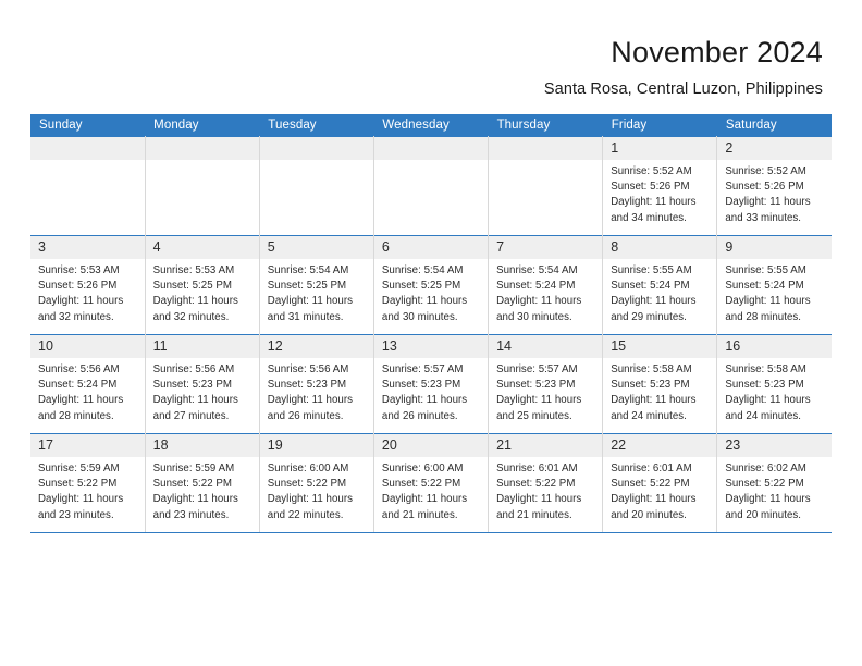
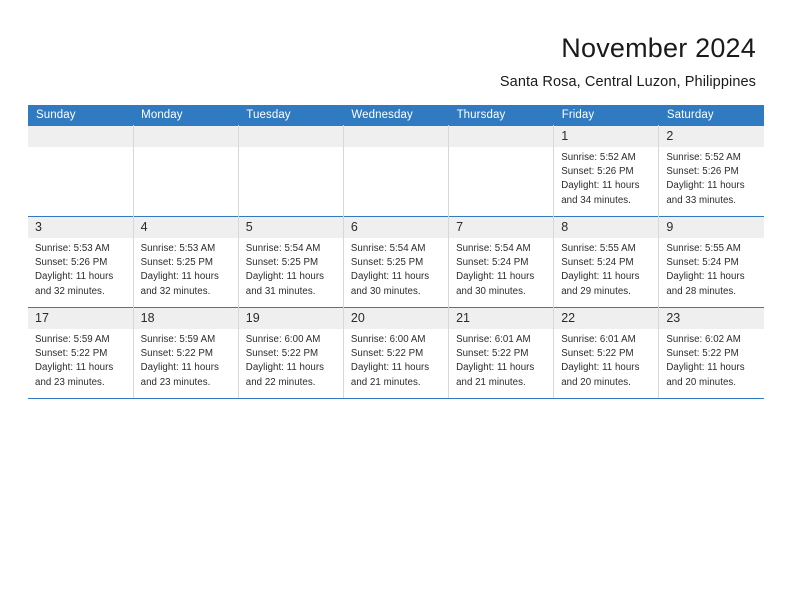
  November 2024
  Santa Rosa, Central Luzon, Philippines
  Sunday	Monday	Tuesday	Wednesday	Thursday	Friday	Saturday
  					1Sunrise: 5:52 AMSunset: 5:26 PMDaylight: 11 hoursand 34 minutes.	2Sunrise: 5:52 AMSunset: 5:26 PMDaylight: 11 hoursand 33 minutes.
  3Sunrise: 5:53 AMSunset: 5:26 PMDaylight: 11 hoursand 32 minutes.	4Sunrise: 5:53 AMSunset: 5:25 PMDaylight: 11 hoursand 32 minutes.	5Sunrise: 5:54 AMSunset: 5:25 PMDaylight: 11 hoursand 31 minutes.	6Sunrise: 5:54 AMSunset: 5:25 PMDaylight: 11 hoursand 30 minutes.	7Sunrise: 5:54 AMSunset: 5:24 PMDaylight: 11 hoursand 30 minutes.	8Sunrise: 5:55 AMSunset: 5:24 PMDaylight: 11 hoursand 29 minutes.	9Sunrise: 5:55 AMSunset: 5:24 PMDaylight: 11 hoursand 28 minutes.
- 10Sunrise: 5:56 AMSunset: 5:24 PMDaylight: 11 hoursand 28 minutes.	11Sunrise: 5:56 AMSunset: 5:23 PMDaylight: 11 hoursand 27 minutes.	12Sunrise: 5:56 AMSunset: 5:23 PMDaylight: 11 hoursand 26 minutes.	13Sunrise: 5:57 AMSunset: 5:23 PMDaylight: 11 hoursand 26 minutes.	14Sunrise: 5:57 AMSunset: 5:23 PMDaylight: 11 hoursand 25 minutes.	15Sunrise: 5:58 AMSunset: 5:23 PMDaylight: 11 hoursand 24 minutes.	16Sunrise: 5:58 AMSunset: 5:23 PMDaylight: 11 hoursand 24 minutes.
  17Sunrise: 5:59 AMSunset: 5:22 PMDaylight: 11 hoursand 23 minutes.	18Sunrise: 5:59 AMSunset: 5:22 PMDaylight: 11 hoursand 23 minutes.	19Sunrise: 6:00 AMSunset: 5:22 PMDaylight: 11 hoursand 22 minutes.	20Sunrise: 6:00 AMSunset: 5:22 PMDaylight: 11 hoursand 21 minutes.	21Sunrise: 6:01 AMSunset: 5:22 PMDaylight: 11 hoursand 21 minutes.	22Sunrise: 6:01 AMSunset: 5:22 PMDaylight: 11 hoursand 20 minutes.	23Sunrise: 6:02 AMSunset: 5:22 PMDaylight: 11 hoursand 20 minutes.
